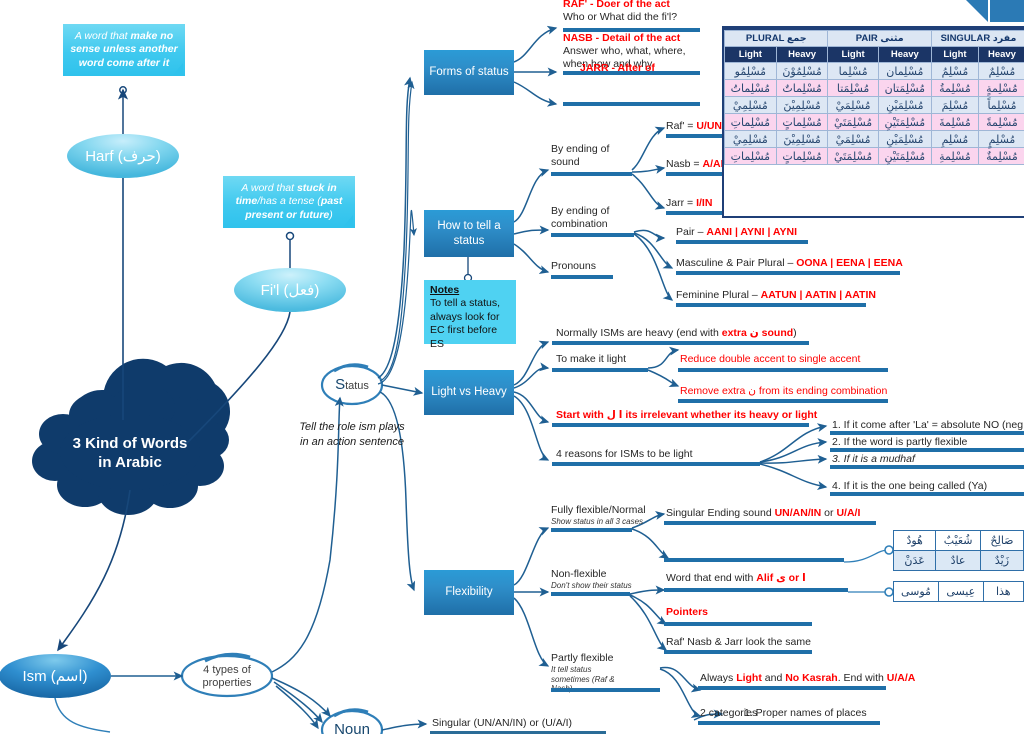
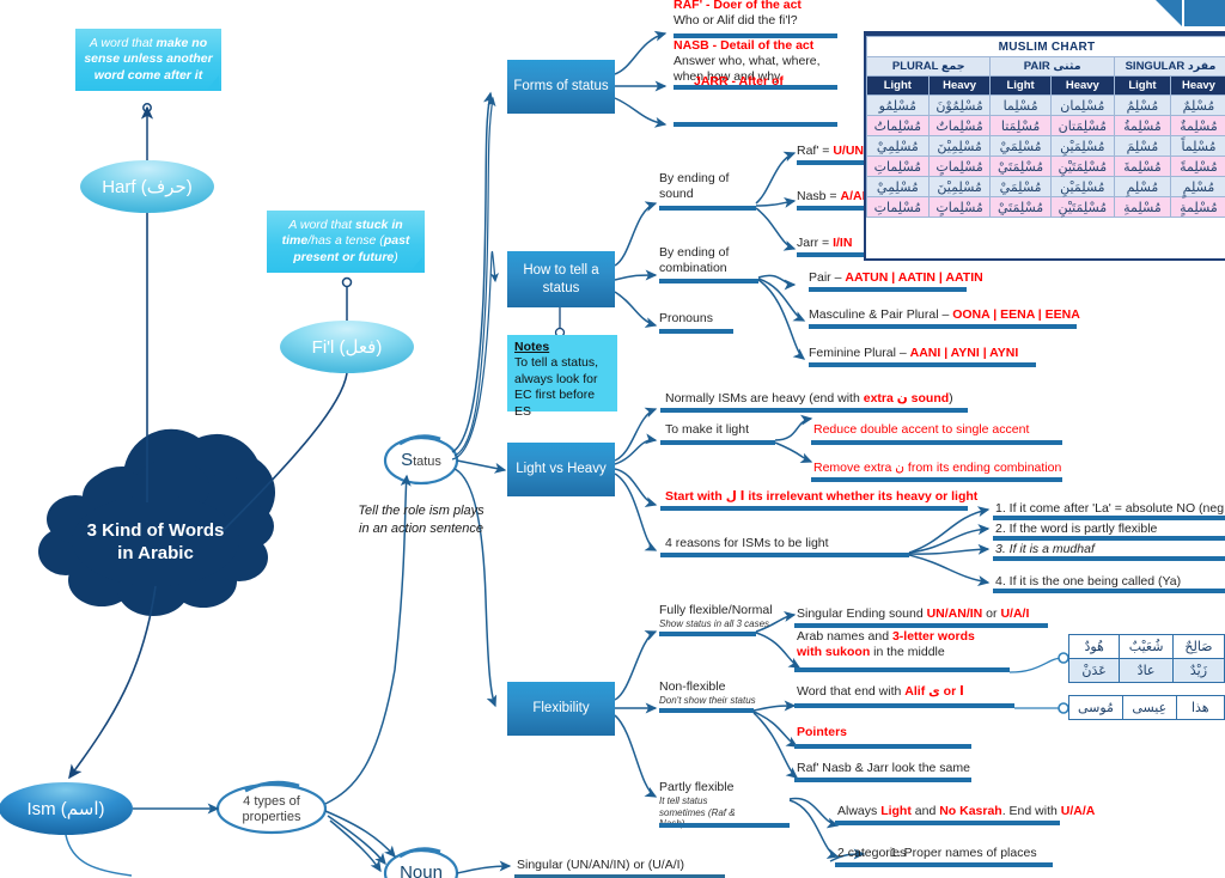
  3 Kind of Words
  in Arabic
  Harf (حرف)
  Fi'l (فعل)
  Ism (اسم)
  Status
  4 types of
  properties
  Noun
  Tell the role ism plays in an action sentence
  A word that make no sense unless another word come after it
  A word that stuck in time/has a tense (past present or future)
  Notes
  To tell a status, always look for EC first before ES
  Forms of status
  How to tell a status
  Light vs Heavy
  Flexibility
  RAF' - Doer of the act
- Who or What did the fi'l?
+ Who or Alif did the fi'l?
  NASB - Detail of the act
  Answer who, what, where, when how and why
  JARR - After of
  By ending of sound
  By ending of combination
  Pronouns
  Raf' = U/UN
  Nasb = A/A
  Jarr = I/IN
- Pair – AANI | AYNI | AYNI
+ Pair – AATUN | AATIN | AATIN
  Masculine & Pair Plural – OONA | EENA | EENA
- Feminine Plural – AATUN | AATIN | AATIN
+ Feminine Plural – AANI | AYNI | AYNI
  Normally ISMs are heavy (end with extra ن sound)
  To make it light
  Reduce double accent to single accent
  Remove extra ن from its ending combination
  Start with ا ل its irrelevant whether its heavy or light
  4 reasons for ISMs to be light
  1. If it come after 'La' = absolute NO (neg
  2. If the word is partly flexible
  3. If it is a mudhaf
  4. If it is the one being called (Ya)
  Fully flexible/Normal
  Show status in all 3 cases
  Non-flexible
  Don't show their status
  Partly flexible
  It tell status sometimes (Raf &
  Singular Ending sound UN/AN/IN or U/A/I
+ Arab names and 3-letter words with sukoon in the middle
  Word that end with Alif ى or ا
  Pointers
  Raf' Nasb & Jarr look the same
  Always Light and No Kasrah. End with U/A/A
  2 categories
  1. Proper names of places
  Singular (UN/AN/IN) or (U/A/I)
+ MUSLIM CHART
  PLURAL جمع	PAIR مثنى	SINGULAR مفرد
  Light	Heavy	Light	Heavy	Light	Heavy
  مُسْلِمُو	مُسْلِمُوْنَ	مُسْلِما	مُسْلِمان	مُسْلِمُ	مُسْلِمٌ
- مُسْلِماتُ	مُسْلِماتٌ	مُسْلِمَتا	مُسْلِمَتان	مُسْلِمةُ	مُسْلِمةٍ
+ مُسْلِماتُ	مُسْلِماتٌ	مُسْلِمَتا	مُسْلِمَتان	مُسْلِمةُ	مُسْلِمةٌ
  مُسْلِمِيْ	مُسْلِمِيْنَ	مُسْلِمَيْ	مُسْلِمَيْنِ	مُسْلِمَ	مُسْلِماً
  مُسْلِماتِ	مُسْلِماتٍ	مُسْلِمَتَيْ	مُسْلِمَتَيْنِ	مُسْلِمةَ	مُسْلِمةً
  مُسْلِمِيْ	مُسْلِمِيْنَ	مُسْلِمَيْ	مُسْلِمَيْنِ	مُسْلِمِ	مُسْلِمٍ
- مُسْلِماتِ	مُسْلِماتٍ	مُسْلِمَتَيْ	مُسْلِمَتَيْنِ	مُسْلِمةِ	مُسْلِمةٌ
+ مُسْلِماتِ	مُسْلِماتٍ	مُسْلِمَتَيْ	مُسْلِمَتَيْنِ	مُسْلِمةِ	مُسْلِمةٍ
  هُودٌ	شُعَيْبٌ	صَالِحٌ
  عَدَنْ	عادٌ	زَيْدٌ
  مُوسى	عِيسى	هذا
